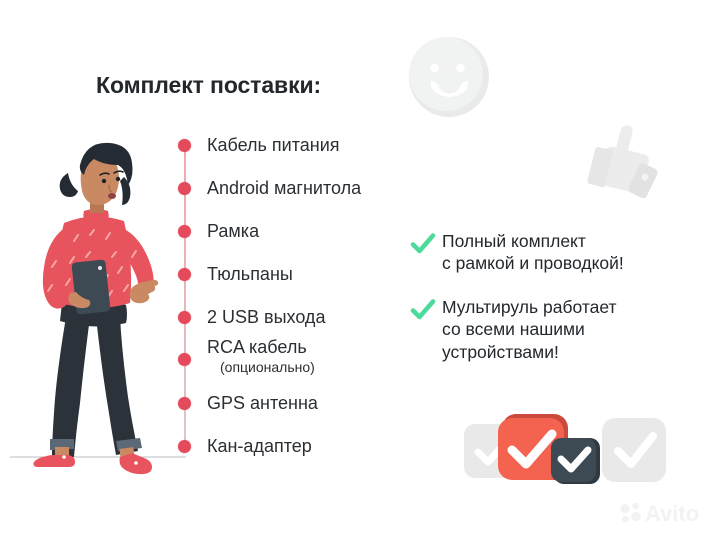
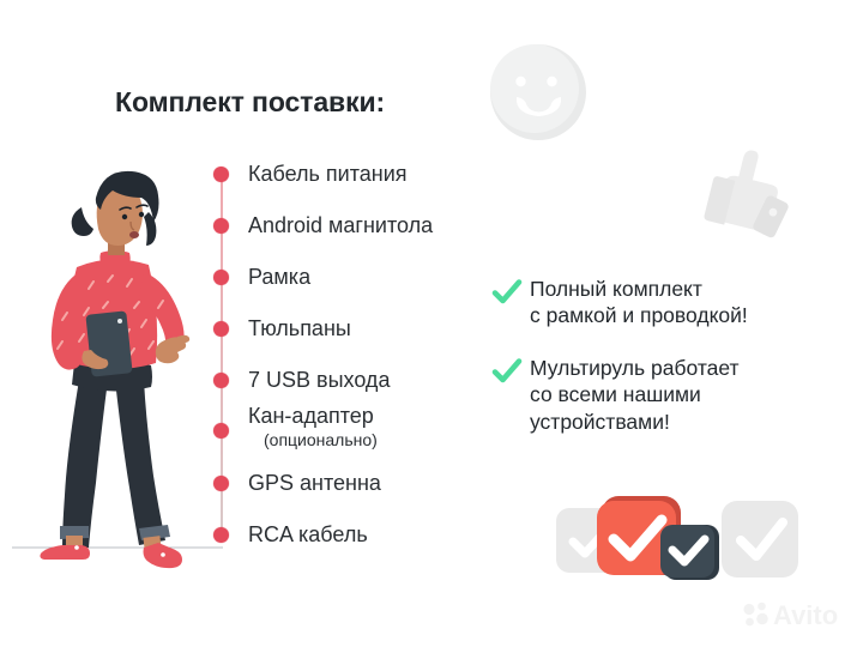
  Комплект поставки:
  Кабель питания
  Android магнитола
  Рамка
  Тюльпаны
- 2 USB выхода
+ 7 USB выхода
- RCA кабель
+ Кан-адаптер
  (опционально)
  GPS антенна
- Кан-адаптер
+ RCA кабель
  Полный комплект
  с рамкой и проводкой!
  Мультируль работает
  со всеми нашими
  устройствами!
